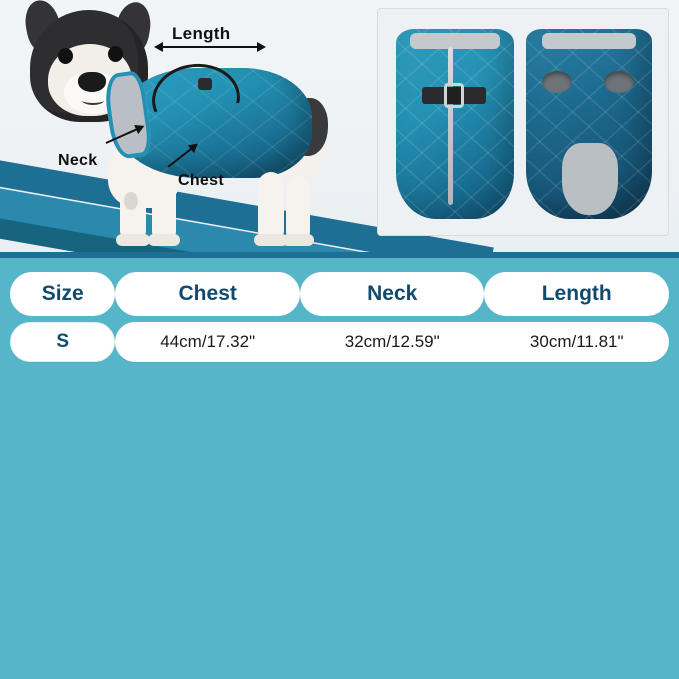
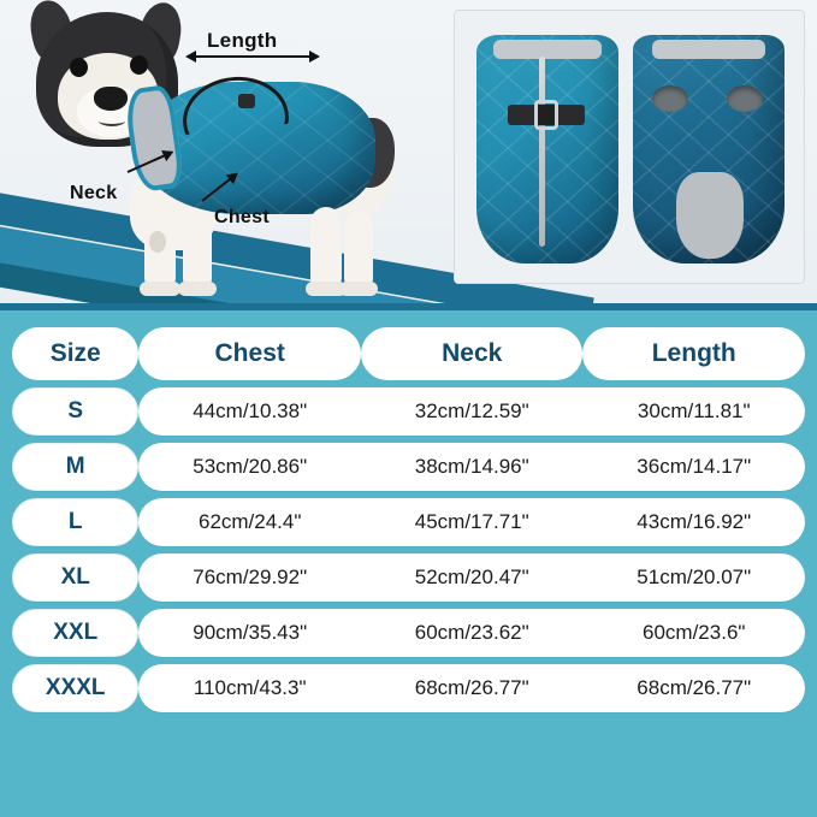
  Length
  Neck
  Chest
  Size	Chest	Neck	Length
- S	44cm/17.32"	32cm/12.59"	30cm/11.81"
+ S	44cm/10.38"	32cm/12.59"	30cm/11.81"
+ M	53cm/20.86"	38cm/14.96"	36cm/14.17"
+ L	62cm/24.4"	45cm/17.71"	43cm/16.92"
+ XL	76cm/29.92"	52cm/20.47"	51cm/20.07"
+ XXL	90cm/35.43"	60cm/23.62"	60cm/23.6"
+ XXXL	110cm/43.3"	68cm/26.77"	68cm/26.77"
